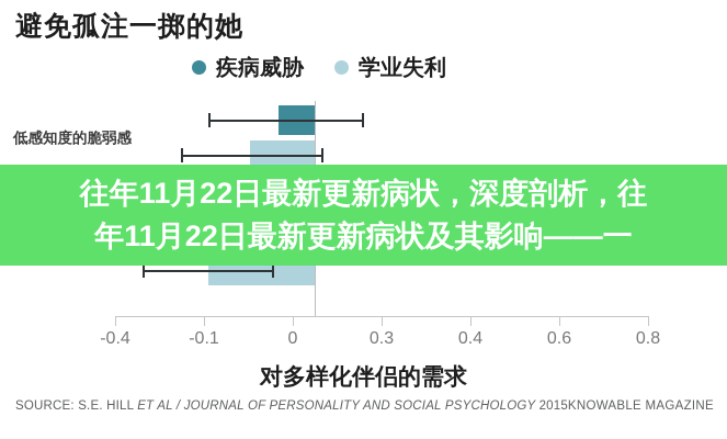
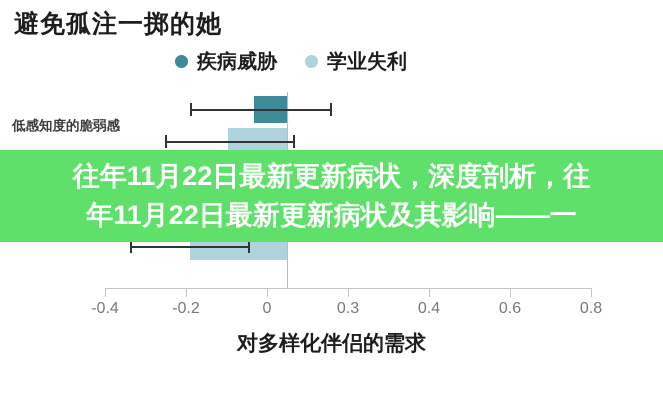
  避免孤注一掷的她
  疾病威胁
  学业失利
  低感知度的脆弱感
  -0.4
- -0.1
+ -0.2
  0
  0.3
  0.4
  0.6
  0.8
  对多样化伴侣的需求
- SOURCE: S.E. HILL ET AL / JOURNAL OF PERSONALITY AND SOCIAL PSYCHOLOGY 2015
- KNOWABLE MAGAZINE
  往年11月22日最新更新病状，深度剖析，往
  年11月22日最新更新病状及其影响——一
